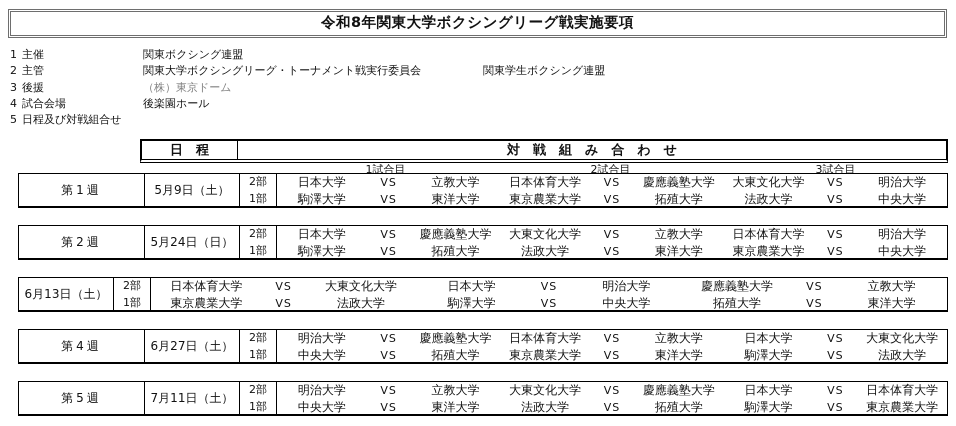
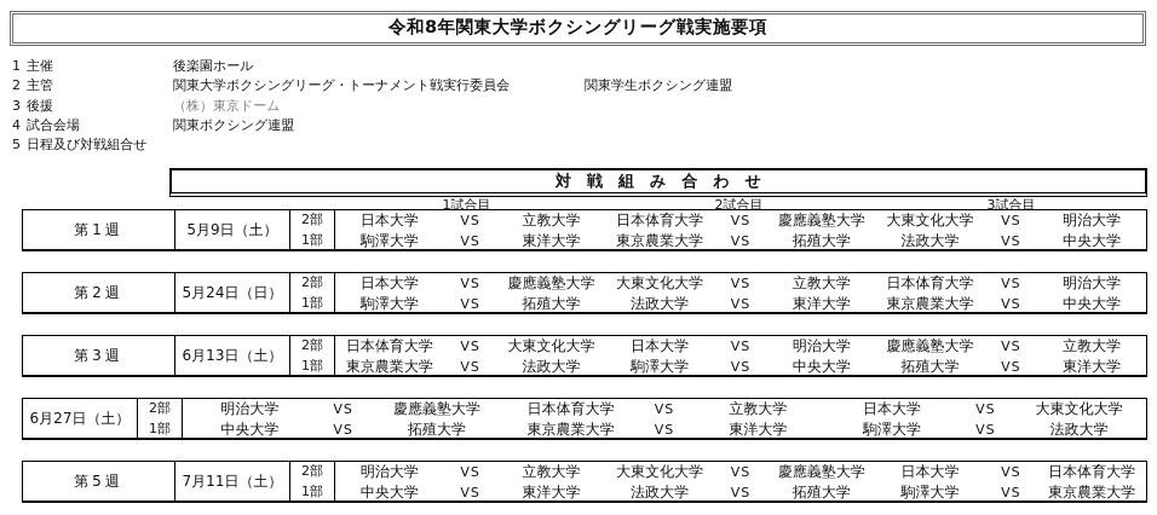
  令和8年関東大学ボクシングリーグ戦実施要項
  1
  主催
- 関東ボクシング連盟
+ 後楽園ホール
  2
  主管
  関東大学ボクシングリーグ・トーナメント戦実行委員会
  関東学生ボクシング連盟
  3
  後援
  （株）東京ドーム
  4
  試合会場
- 後楽園ホール
+ 関東ボクシング連盟
  5
  日程及び対戦組合せ
- 日 程
  対 戦 組 み 合 わ せ
  1試合目
  2試合目
  3試合目
  第1週
  5月9日（土）
  2部
  日本大学
  VS
  立教大学
  日本体育大学
  VS
  慶應義塾大学
  大東文化大学
  VS
  明治大学
  1部
  駒澤大学
  VS
  東洋大学
  東京農業大学
  VS
  拓殖大学
  法政大学
  VS
  中央大学
  第2週
  5月24日（日）
  2部
  日本大学
  VS
  慶應義塾大学
  大東文化大学
  VS
  立教大学
  日本体育大学
  VS
  明治大学
  1部
  駒澤大学
  VS
  拓殖大学
  法政大学
  VS
  東洋大学
  東京農業大学
  VS
  中央大学
+ 第3週
  6月13日（土）
  2部
  日本体育大学
  VS
  大東文化大学
  日本大学
  VS
  明治大学
  慶應義塾大学
  VS
  立教大学
  1部
  東京農業大学
  VS
  法政大学
  駒澤大学
  VS
  中央大学
  拓殖大学
  VS
  東洋大学
- 第4週
  6月27日（土）
  2部
  明治大学
  VS
  慶應義塾大学
  日本体育大学
  VS
  立教大学
  日本大学
  VS
  大東文化大学
  1部
  中央大学
  VS
  拓殖大学
  東京農業大学
  VS
  東洋大学
  駒澤大学
  VS
  法政大学
  第5週
  7月11日（土）
  2部
  明治大学
  VS
  立教大学
  大東文化大学
  VS
  慶應義塾大学
  日本大学
  VS
  日本体育大学
  1部
  中央大学
  VS
  東洋大学
  法政大学
  VS
  拓殖大学
  駒澤大学
  VS
  東京農業大学
